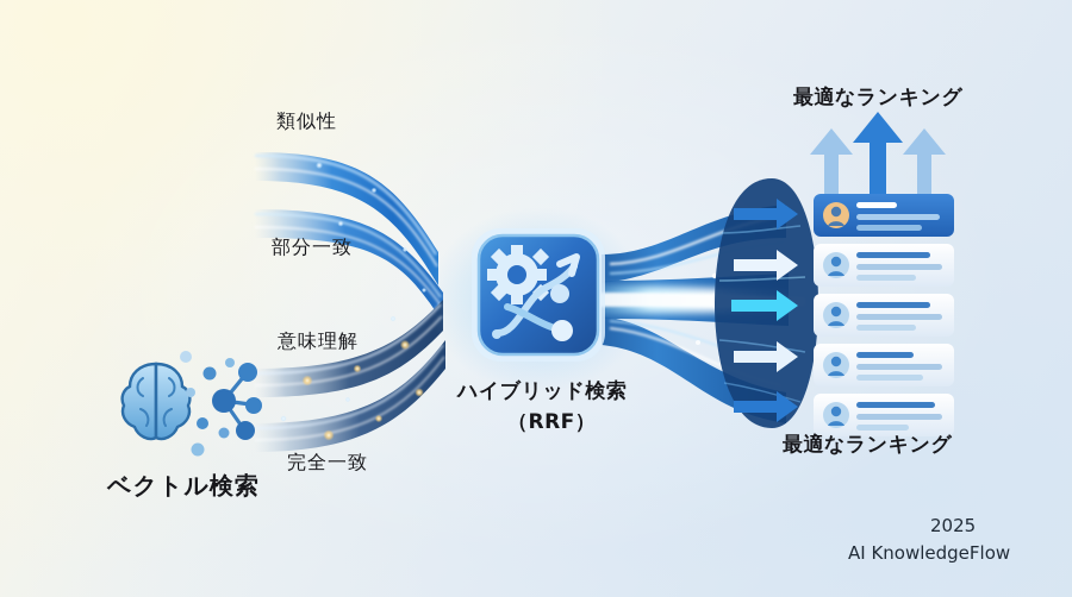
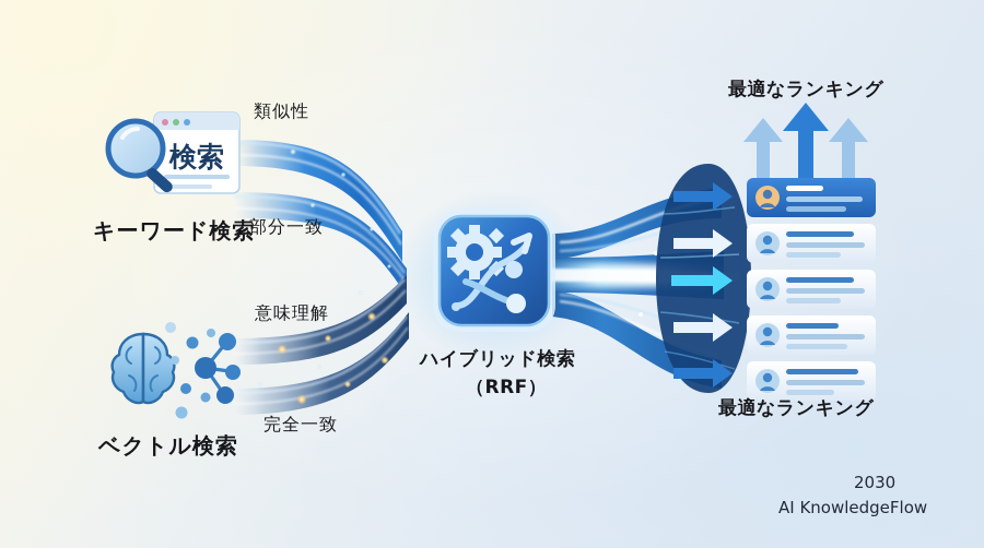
+ 検索
+ キーワード検索
  類似性
  部分一致
  ベクトル検索
  意味理解
  完全一致
  ハイブリッド検索
  （RRF）
  最適なランキング
  最適なランキング
- 2025
+ 2030
  AI KnowledgeFlow
